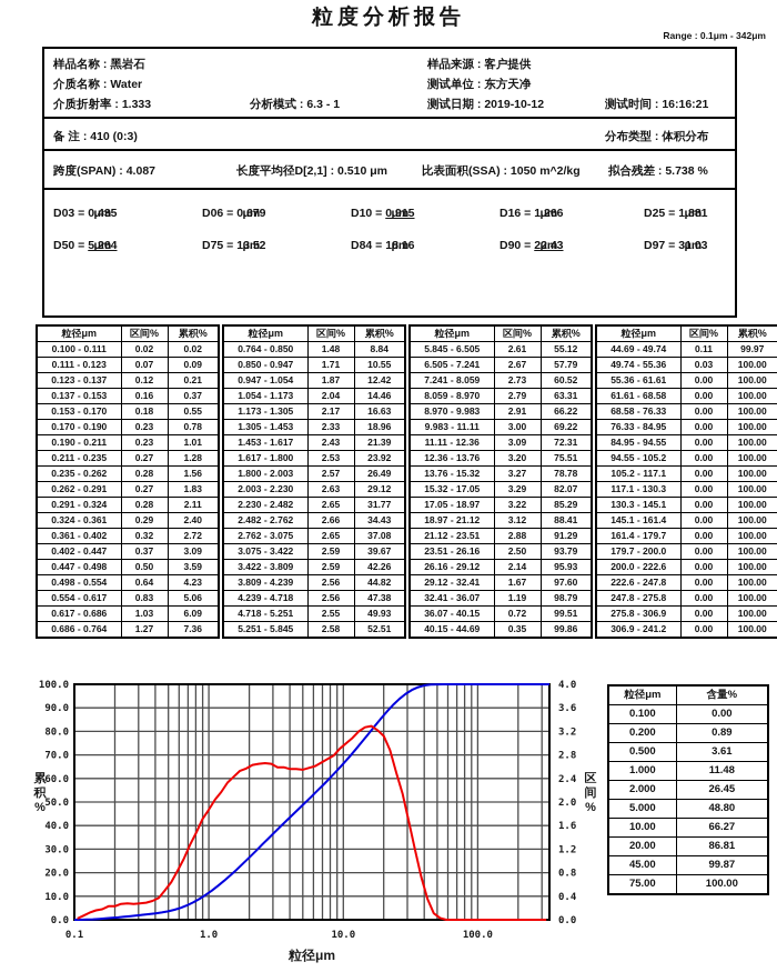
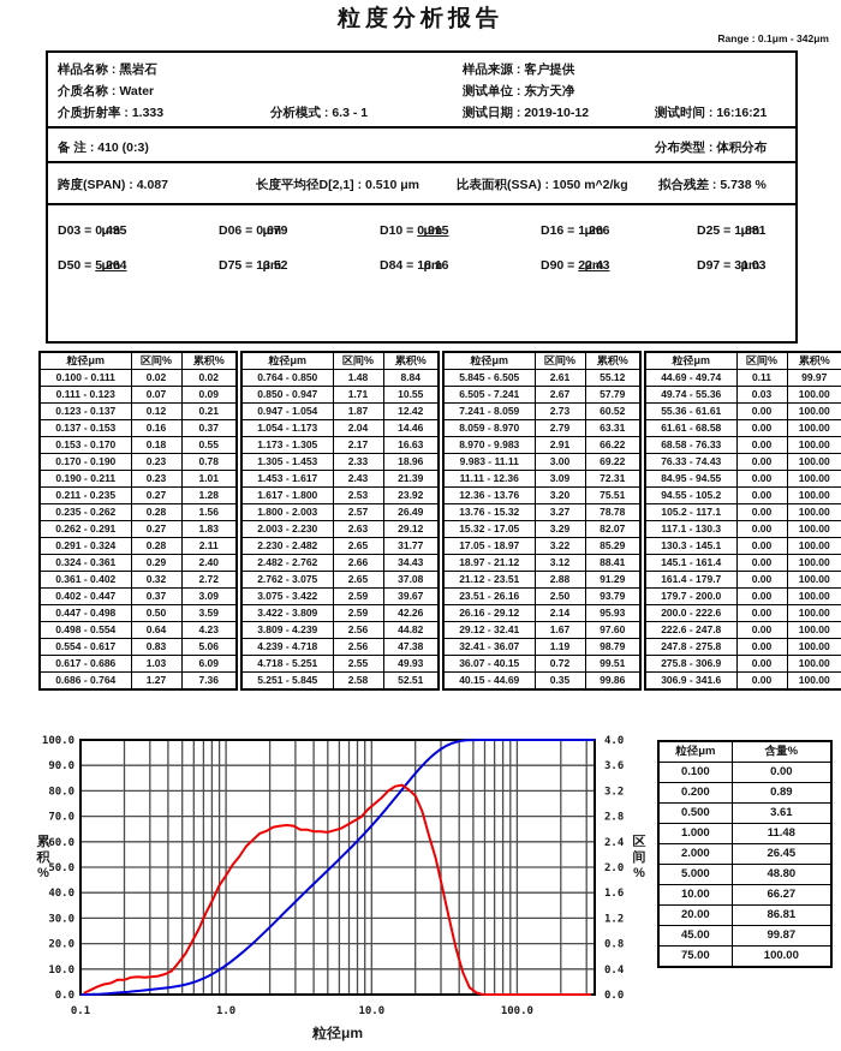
  粒度分析报告
  Range : 0.1μm - 342μm
  样品名称 : 黑岩石
  样品来源 : 客户提供
  介质名称 : Water
  测试单位 : 东方天净
  介质折射率 : 1.333
  分析模式 : 6.3 - 1
  测试日期 : 2019-10-12
  测试时间 : 16:16:21
  备 注 : 410 (0:3)
  分布类型 : 体积分布
  跨度(SPAN) : 4.087
  长度平均径D[2,1] : 0.510 μm
  比表面积(SSA) : 1050 m^2/kg
  拟合残差 : 5.738 %
  D03 =
  0.435
  μm
  D06 =
  0.679
  μm
  D10 =
  0.915
  μm
  D16 =
  1.266
  μm
  D25 =
  1.881
  μm
  D50 =
  5.264
  μm
  D75 =
  13.52
  μm
  D84 =
  18.16
  μm
  D90 =
  22.43
  μm
  D97 =
  31.03
  μm
  粒径μm	区间%	累积%
  0.100 - 0.111	0.02	0.02
  0.111 - 0.123	0.07	0.09
  0.123 - 0.137	0.12	0.21
  0.137 - 0.153	0.16	0.37
  0.153 - 0.170	0.18	0.55
  0.170 - 0.190	0.23	0.78
  0.190 - 0.211	0.23	1.01
  0.211 - 0.235	0.27	1.28
  0.235 - 0.262	0.28	1.56
  0.262 - 0.291	0.27	1.83
  0.291 - 0.324	0.28	2.11
  0.324 - 0.361	0.29	2.40
  0.361 - 0.402	0.32	2.72
  0.402 - 0.447	0.37	3.09
  0.447 - 0.498	0.50	3.59
  0.498 - 0.554	0.64	4.23
  0.554 - 0.617	0.83	5.06
  0.617 - 0.686	1.03	6.09
  0.686 - 0.764	1.27	7.36
  粒径μm	区间%	累积%
  0.764 - 0.850	1.48	8.84
  0.850 - 0.947	1.71	10.55
  0.947 - 1.054	1.87	12.42
  1.054 - 1.173	2.04	14.46
  1.173 - 1.305	2.17	16.63
  1.305 - 1.453	2.33	18.96
  1.453 - 1.617	2.43	21.39
  1.617 - 1.800	2.53	23.92
  1.800 - 2.003	2.57	26.49
  2.003 - 2.230	2.63	29.12
  2.230 - 2.482	2.65	31.77
  2.482 - 2.762	2.66	34.43
  2.762 - 3.075	2.65	37.08
  3.075 - 3.422	2.59	39.67
  3.422 - 3.809	2.59	42.26
  3.809 - 4.239	2.56	44.82
  4.239 - 4.718	2.56	47.38
  4.718 - 5.251	2.55	49.93
  5.251 - 5.845	2.58	52.51
  粒径μm	区间%	累积%
  5.845 - 6.505	2.61	55.12
  6.505 - 7.241	2.67	57.79
  7.241 - 8.059	2.73	60.52
  8.059 - 8.970	2.79	63.31
  8.970 - 9.983	2.91	66.22
  9.983 - 11.11	3.00	69.22
  11.11 - 12.36	3.09	72.31
  12.36 - 13.76	3.20	75.51
  13.76 - 15.32	3.27	78.78
  15.32 - 17.05	3.29	82.07
  17.05 - 18.97	3.22	85.29
  18.97 - 21.12	3.12	88.41
  21.12 - 23.51	2.88	91.29
  23.51 - 26.16	2.50	93.79
  26.16 - 29.12	2.14	95.93
  29.12 - 32.41	1.67	97.60
  32.41 - 36.07	1.19	98.79
  36.07 - 40.15	0.72	99.51
  40.15 - 44.69	0.35	99.86
  粒径μm	区间%	累积%
  44.69 - 49.74	0.11	99.97
  49.74 - 55.36	0.03	100.00
  55.36 - 61.61	0.00	100.00
  61.61 - 68.58	0.00	100.00
  68.58 - 76.33	0.00	100.00
- 76.33 - 84.95	0.00	100.00
+ 76.33 - 74.43	0.00	100.00
  84.95 - 94.55	0.00	100.00
  94.55 - 105.2	0.00	100.00
  105.2 - 117.1	0.00	100.00
  117.1 - 130.3	0.00	100.00
  130.3 - 145.1	0.00	100.00
  145.1 - 161.4	0.00	100.00
  161.4 - 179.7	0.00	100.00
  179.7 - 200.0	0.00	100.00
  200.0 - 222.6	0.00	100.00
  222.6 - 247.8	0.00	100.00
  247.8 - 275.8	0.00	100.00
  275.8 - 306.9	0.00	100.00
- 306.9 - 241.2	0.00	100.00
+ 306.9 - 341.6	0.00	100.00
  100.0
  90.0
  80.0
  70.0
  60.0
  50.0
  40.0
  30.0
  20.0
  10.0
  0.0
  4.0
  3.6
  3.2
  2.8
  2.4
  2.0
  1.6
  1.2
  0.8
  0.4
  0.0
  0.1
  1.0
  10.0
  100.0
  粒径μm
  累积 %
  区间 %
  粒径μm	含量%
  0.100	0.00
  0.200	0.89
  0.500	3.61
  1.000	11.48
  2.000	26.45
  5.000	48.80
  10.00	66.27
  20.00	86.81
  45.00	99.87
  75.00	100.00
